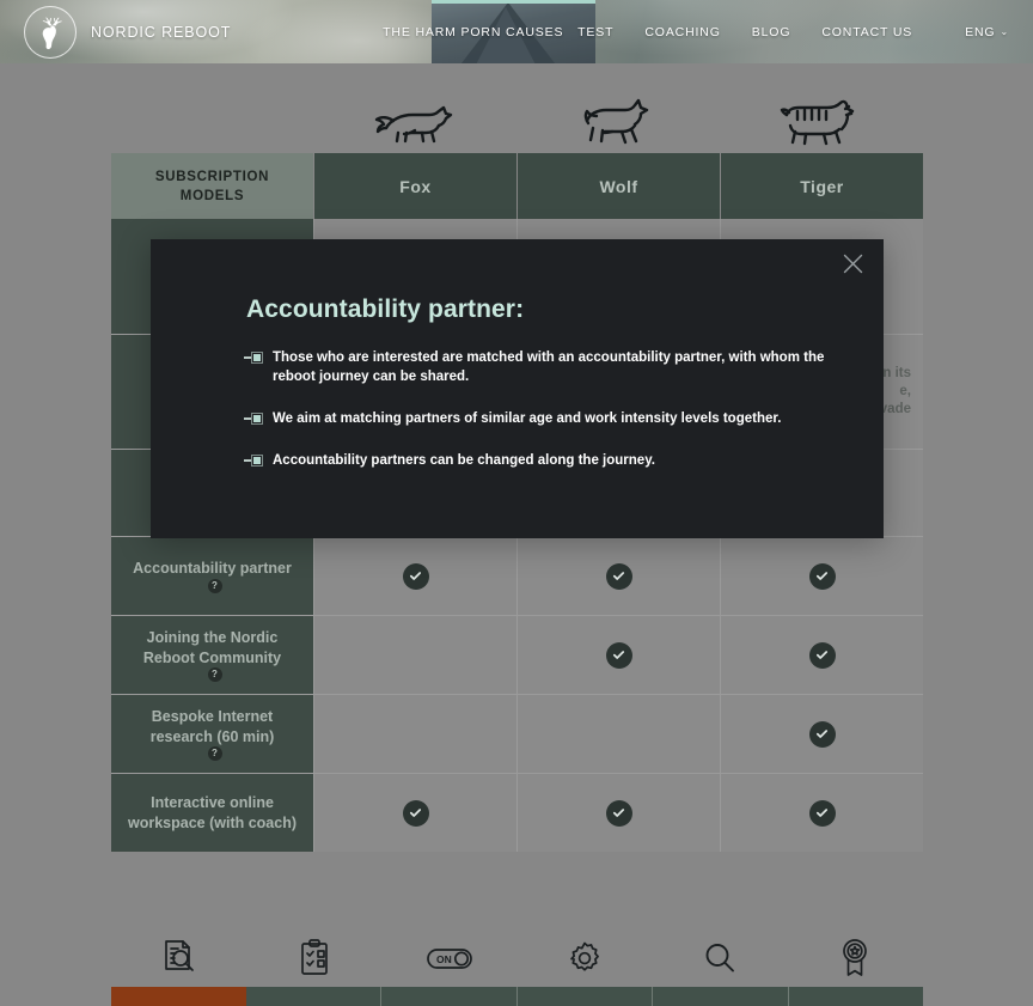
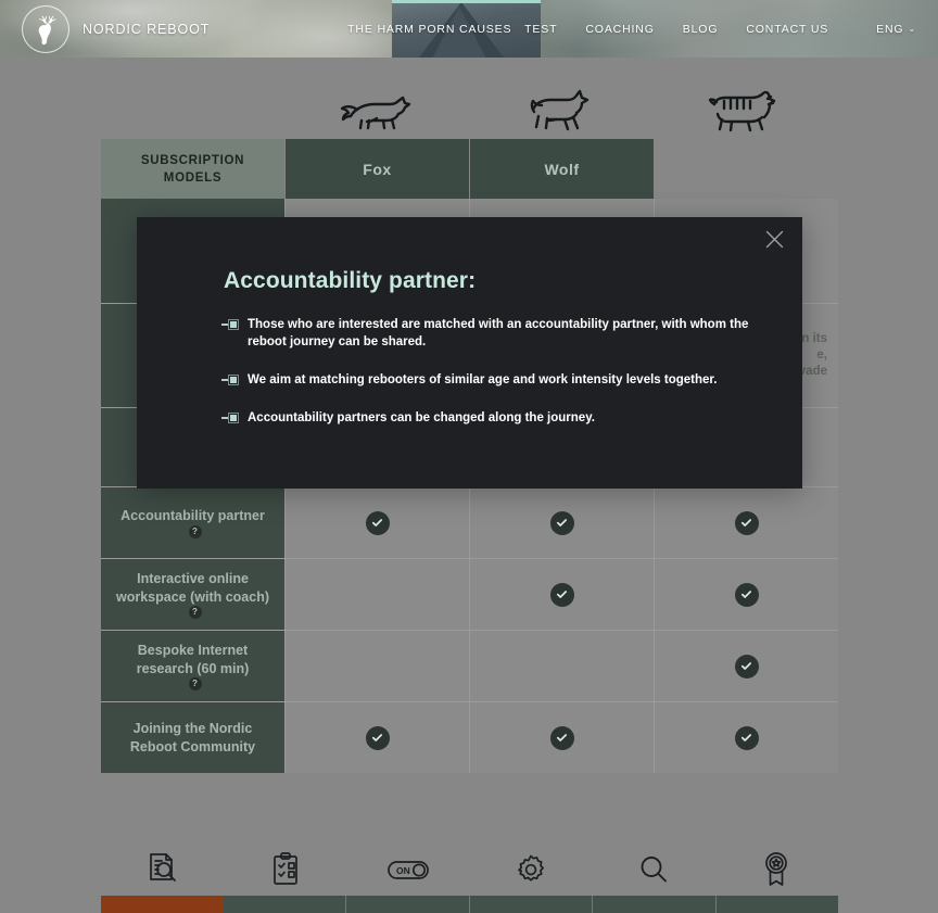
  NORDIC REBOOT
  THE HARM PORN CAUSES
  TEST
  COACHING
  BLOG
  CONTACT US
  ENG
  ⌄
  SUBSCRIPTION MODELS
  Fox
  Wolf
- Tiger
  n its
  e,
  ade
  Accountability partner
  ?
- Joining the Nordic Reboot Community
+ Interactive online workspace (with coach)
  ?
  Bespoke Internet research (60 min)
  ?
- Interactive online workspace (with coach)
+ Joining the Nordic Reboot Community
  Accountability partner:
  Those who are interested are matched with an accountability partner, with whom the reboot journey can be shared.
- We aim at matching partners of similar age and work intensity levels together.
+ We aim at matching rebooters of similar age and work intensity levels together.
  Accountability partners can be changed along the journey.
  ON
